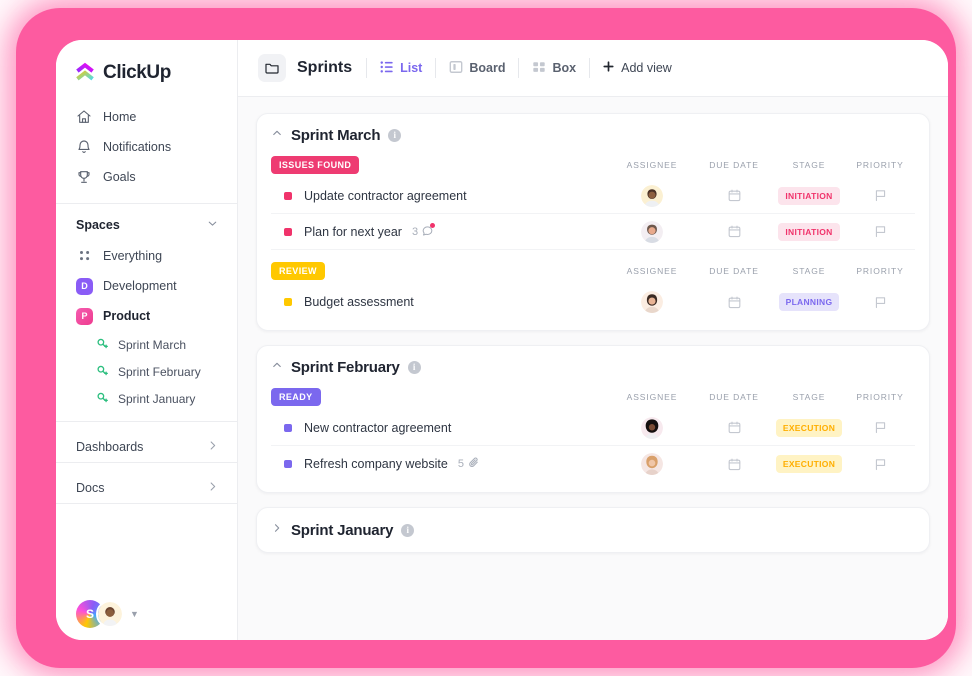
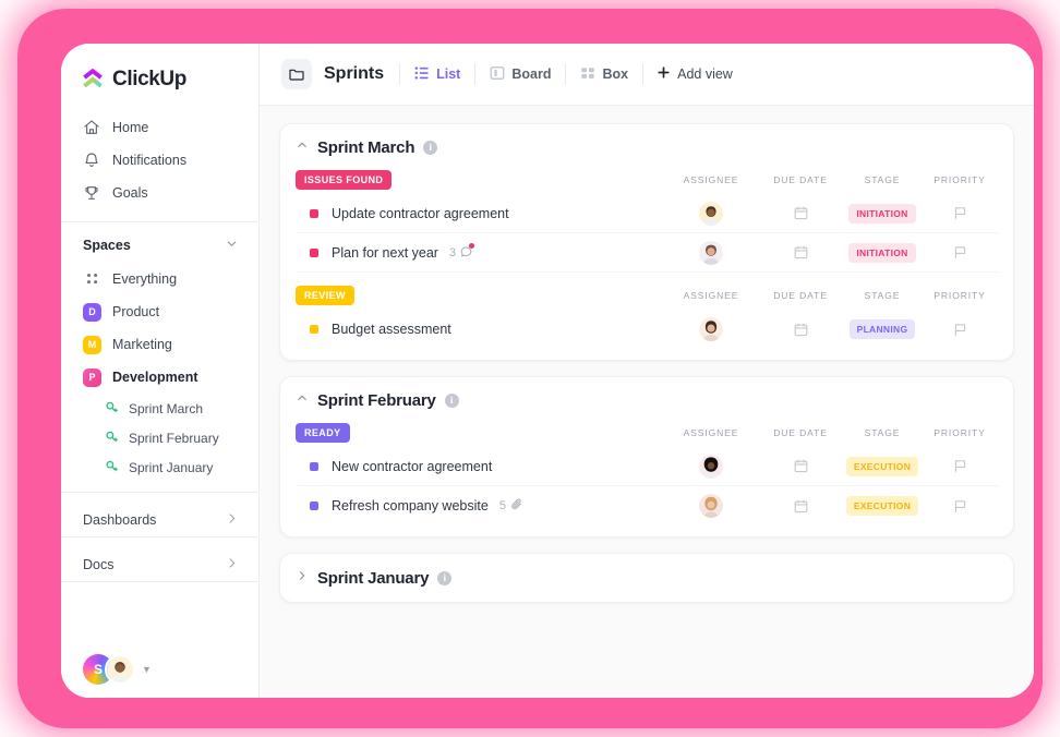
  ClickUp
  Home
  Notifications
  Goals
  Spaces
  Everything
  D
- Development
+ Product
+ M
+ Marketing
  P
- Product
+ Development
  Sprint March
  Sprint February
  Sprint January
  Dashboards
  Docs
  S
  ▼
  Sprints
  List
  Board
  Box
  Add view
  Sprint March
  i
  ISSUES FOUND
  ASSIGNEE
  DUE DATE
  STAGE
  PRIORITY
  Update contractor agreement
  INITIATION
  Plan for next year
  3
  INITIATION
  REVIEW
  ASSIGNEE
  DUE DATE
  STAGE
  PRIORITY
  Budget assessment
  PLANNING
  Sprint February
  i
  READY
  ASSIGNEE
  DUE DATE
  STAGE
  PRIORITY
  New contractor agreement
  EXECUTION
  Refresh company website
  5
  EXECUTION
  Sprint January
  i
